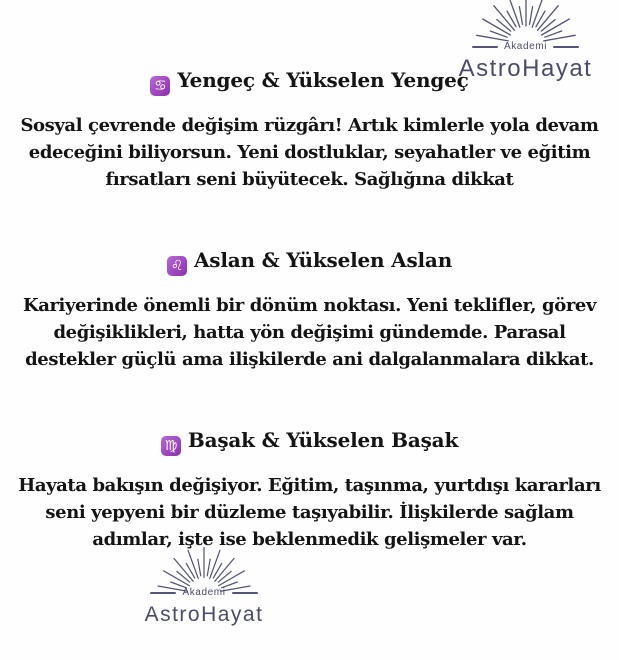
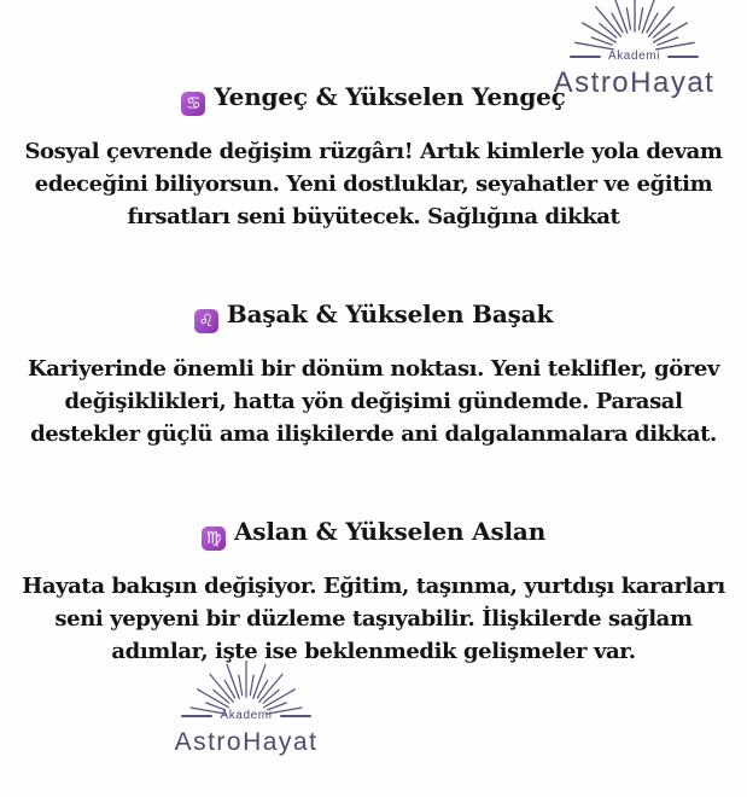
  Akademi
  AstroHayat
  ♋ Yengeç & Yükselen Yengeç
  Sosyal çevrende değişim rüzgârı! Artık kimlerle yola devam
  edeceğini biliyorsun. Yeni dostluklar, seyahatler ve eğitim
  fırsatları seni büyütecek. Sağlığına dikkat
- ♌ Aslan & Yükselen Aslan
+ ♌ Başak & Yükselen Başak
  Kariyerinde önemli bir dönüm noktası. Yeni teklifler, görev
  değişiklikleri, hatta yön değişimi gündemde. Parasal
  destekler güçlü ama ilişkilerde ani dalgalanmalara dikkat.
- ♍ Başak & Yükselen Başak
+ ♍ Aslan & Yükselen Aslan
  Hayata bakışın değişiyor. Eğitim, taşınma, yurtdışı kararları
  seni yepyeni bir düzleme taşıyabilir. İlişkilerde sağlam
  adımlar, işte ise beklenmedik gelişmeler var.
  Akademi
  AstroHayat
